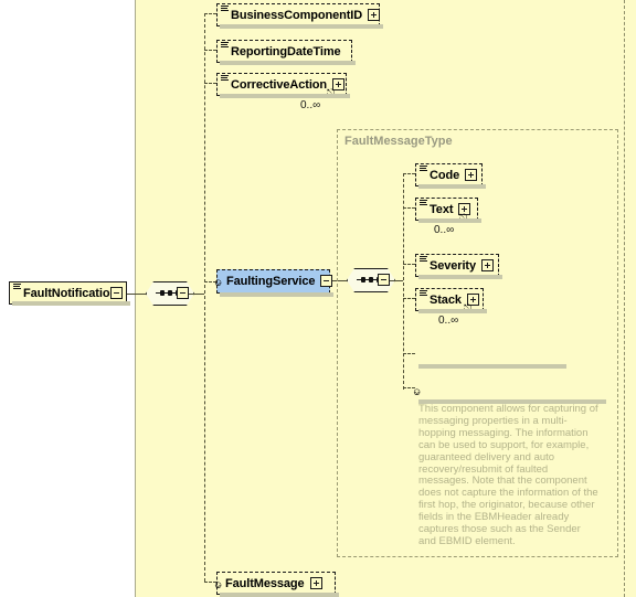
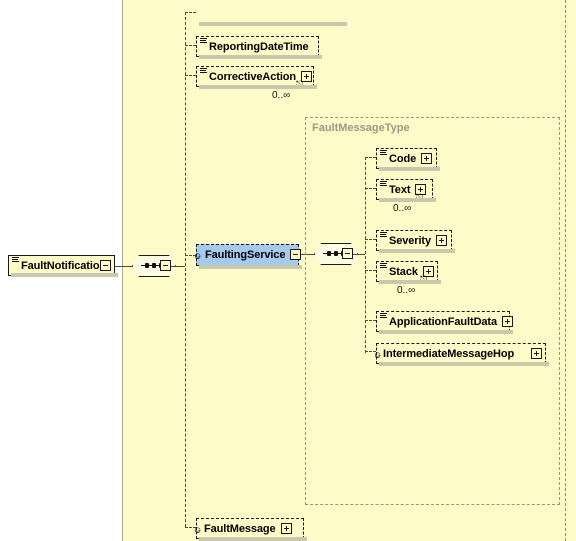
  FaultNotificatio
- BusinessComponentID
  ReportingDateTime
  CorrectiveAction
  ⎋
  0..∞
  FaultingService
  ⎉
  FaultMessage
  ⎉
  FaultMessageType
  Code
  Text
  ⎋
  0..∞
  Severity
  Stack
  ⎋
  0..∞
+ ApplicationFaultData
+ IntermediateMessageHop
  ⎉
- This component allows for capturing of messaging properties in a multi-hopping messaging. The information can be used to support, for example, guaranteed delivery and auto recovery/resubmit of faulted messages. Note that the component does not capture the information of the first hop, the originator, because other fields in the EBMHeader already captures those such as the Sender and EBMID element.
